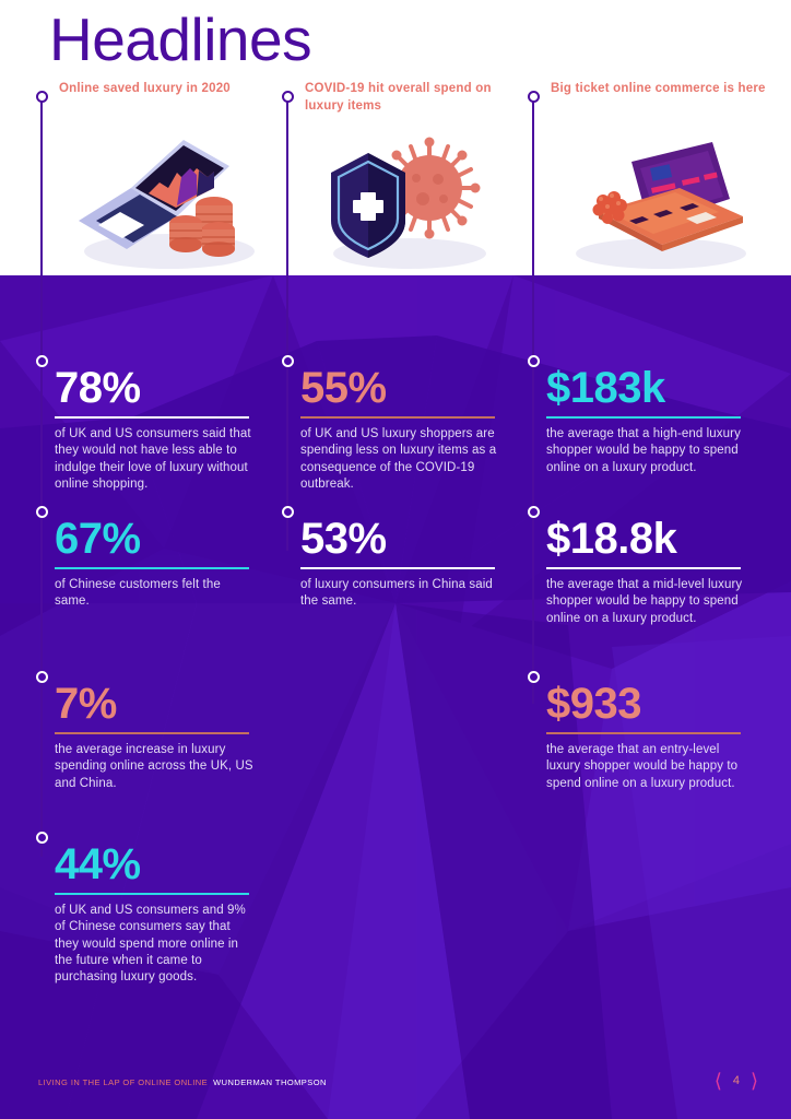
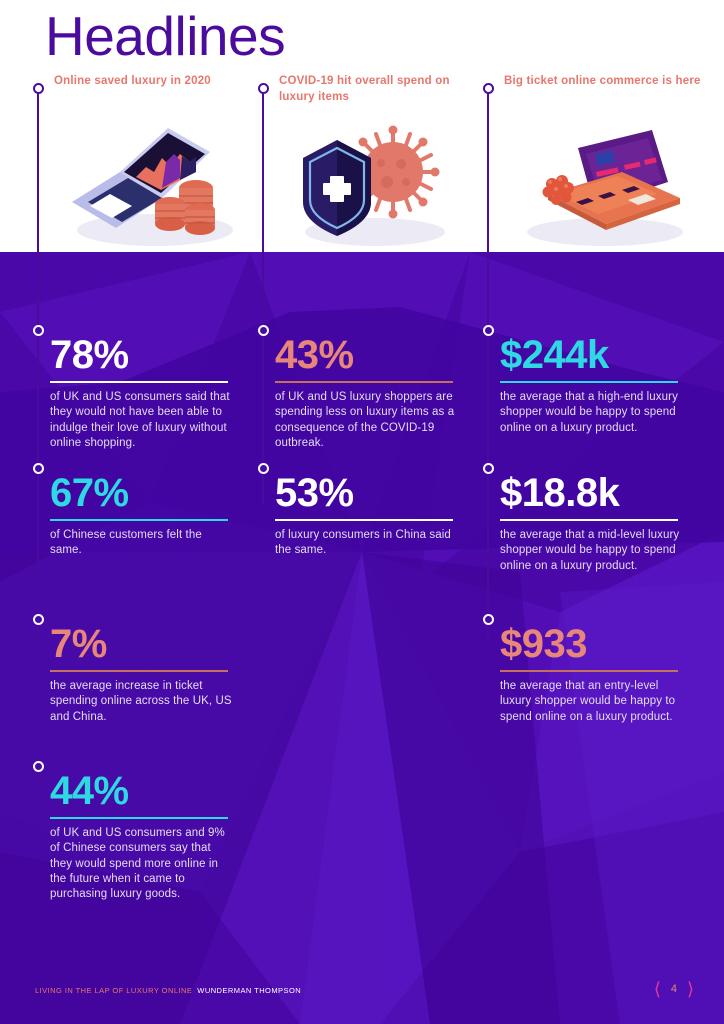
  Headlines
  Online saved luxury in 2020
  78%
- of UK and US consumers said that they would not have less able to indulge their love of luxury without online shopping.
+ of UK and US consumers said that they would not have been able to indulge their love of luxury without online shopping.
  67%
  of Chinese customers felt the same.
  7%
- the average increase in luxury spending online across the UK, US and China.
+ the average increase in ticket spending online across the UK, US and China.
  44%
  of UK and US consumers and 9% of Chinese consumers say that they would spend more online in the future when it came to purchasing luxury goods.
  COVID-19 hit overall spend on luxury items
- 55%
+ 43%
  of UK and US luxury shoppers are spending less on luxury items as a consequence of the COVID-19 outbreak.
  53%
  of luxury consumers in China said the same.
  Big ticket online commerce is here
- $183k
+ $244k
  the average that a high-end luxury shopper would be happy to spend online on a luxury product.
  $18.8k
  the average that a mid-level luxury shopper would be happy to spend online on a luxury product.
  $933
  the average that an entry-level luxury shopper would be happy to spend online on a luxury product.
- LIVING IN THE LAP OF ONLINE ONLINE WUNDERMAN THOMPSON
+ LIVING IN THE LAP OF LUXURY ONLINE WUNDERMAN THOMPSON
  ⟨
  4
  ⟩
